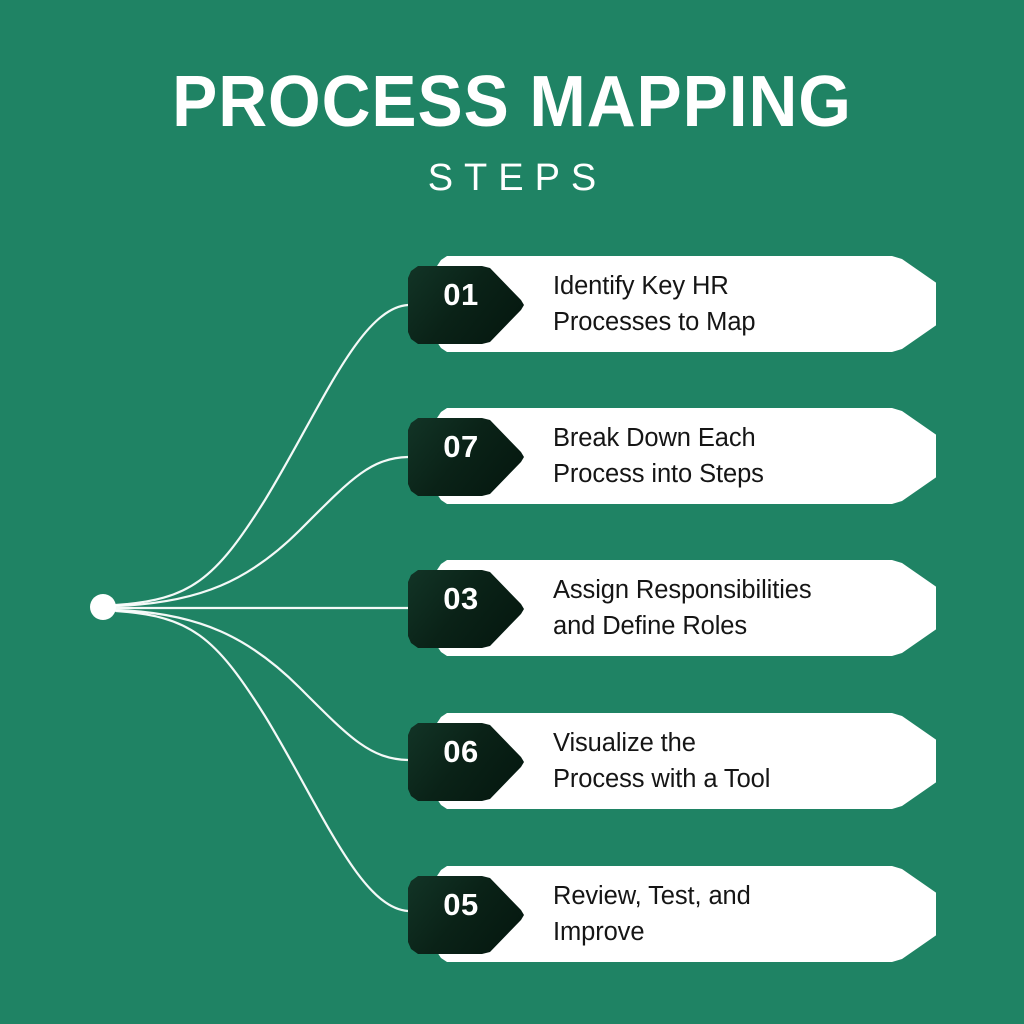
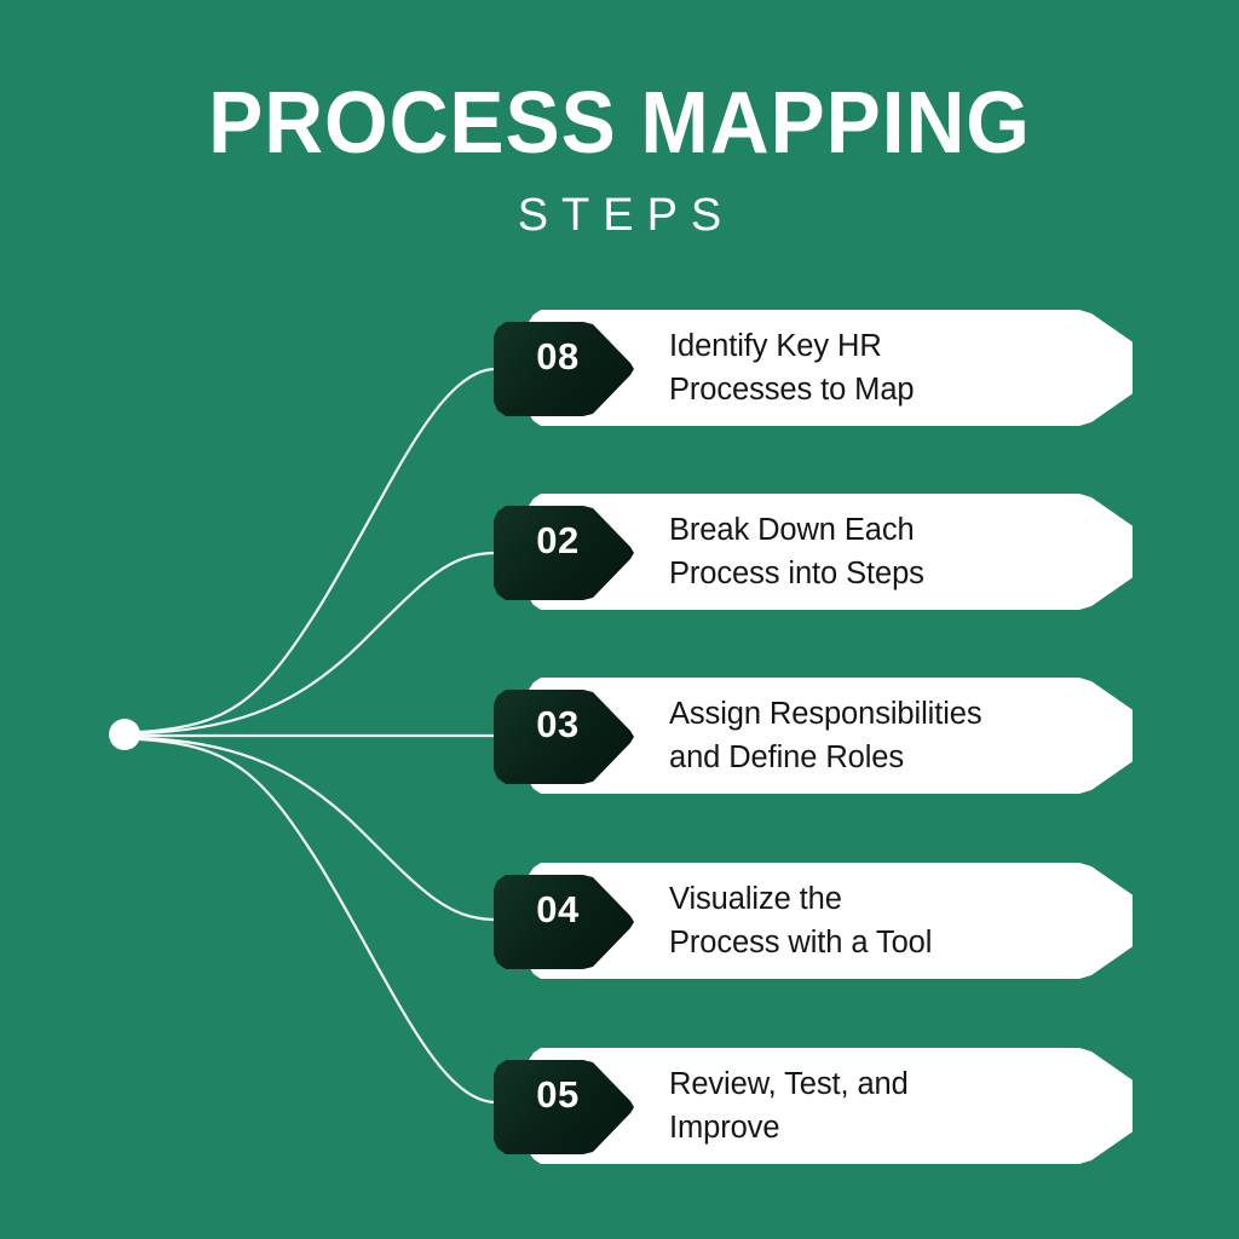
  PROCESS MAPPING
  STEPS
- 01
+ 08
  Identify Key HR
  Processes to Map
- 07
+ 02
  Break Down Each
  Process into Steps
  03
  Assign Responsibilities
  and Define Roles
- 06
+ 04
  Visualize the
  Process with a Tool
  05
  Review, Test, and
  Improve
